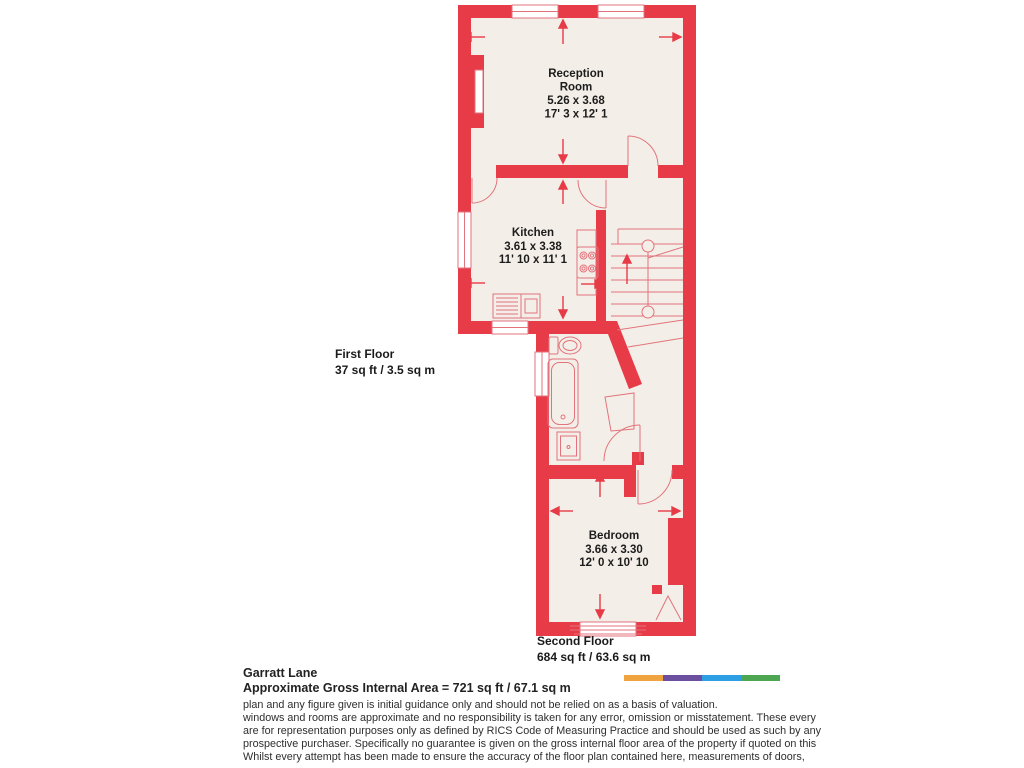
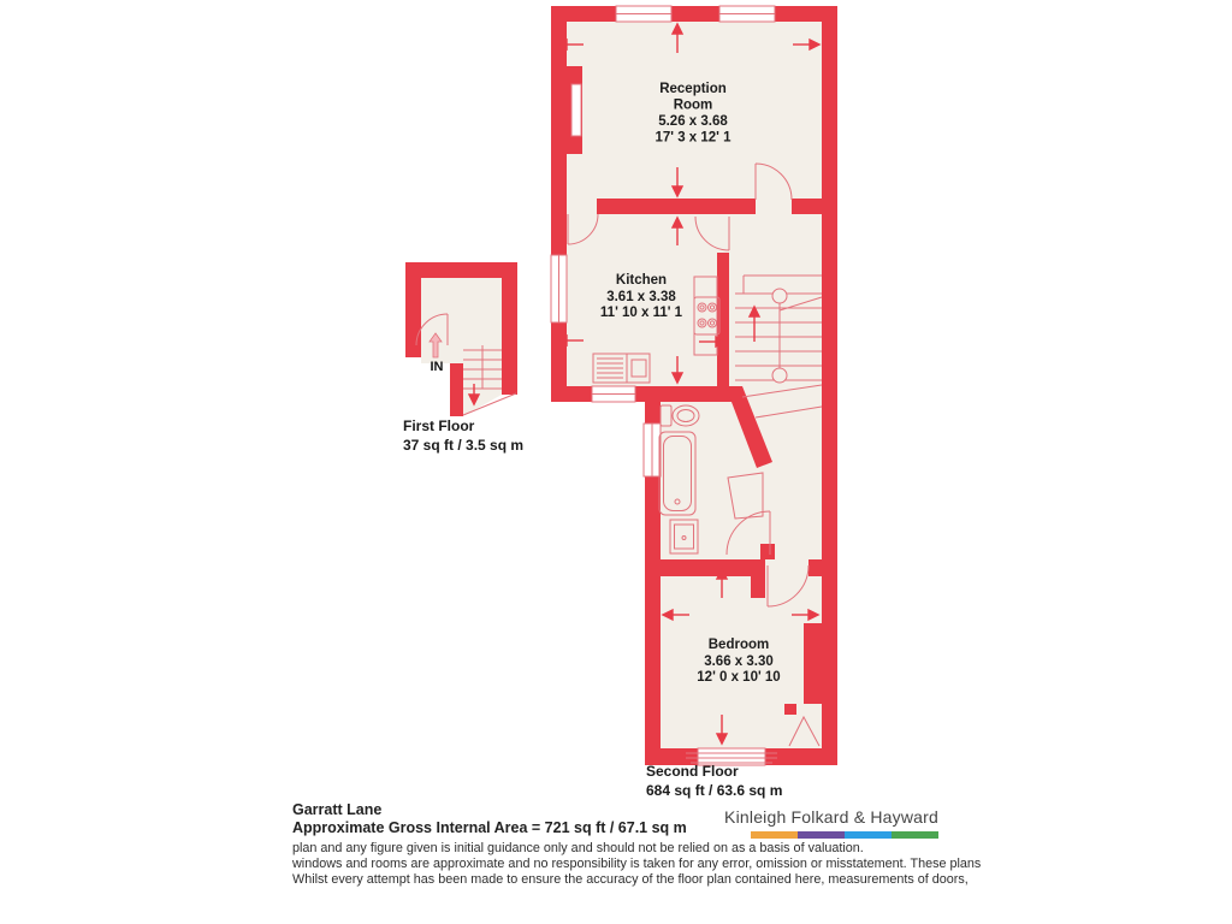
  Reception
  Room
  5.26 x 3.68
  17' 3 x 12' 1
  Kitchen
  3.61 x 3.38
  11' 10 x 11' 1
  Bedroom
  3.66 x 3.30
  12' 0 x 10' 10
+ IN
  First Floor
  37 sq ft / 3.5 sq m
  Second Floor
  684 sq ft / 63.6 sq m
  Garratt Lane
  Approximate Gross Internal Area = 721 sq ft / 67.1 sq m
  plan and any figure given is initial guidance only and should not be relied on as a basis of valuation.
- windows and rooms are approximate and no responsibility is taken for any error, omission or misstatement. These every
+ windows and rooms are approximate and no responsibility is taken for any error, omission or misstatement. These plans
- are for representation purposes only as defined by RICS Code of Measuring Practice and should be used as such by any
- prospective purchaser. Specifically no guarantee is given on the gross internal floor area of the property if quoted on this
  Whilst every attempt has been made to ensure the accuracy of the floor plan contained here, measurements of doors,
+ Kinleigh Folkard & Hayward
